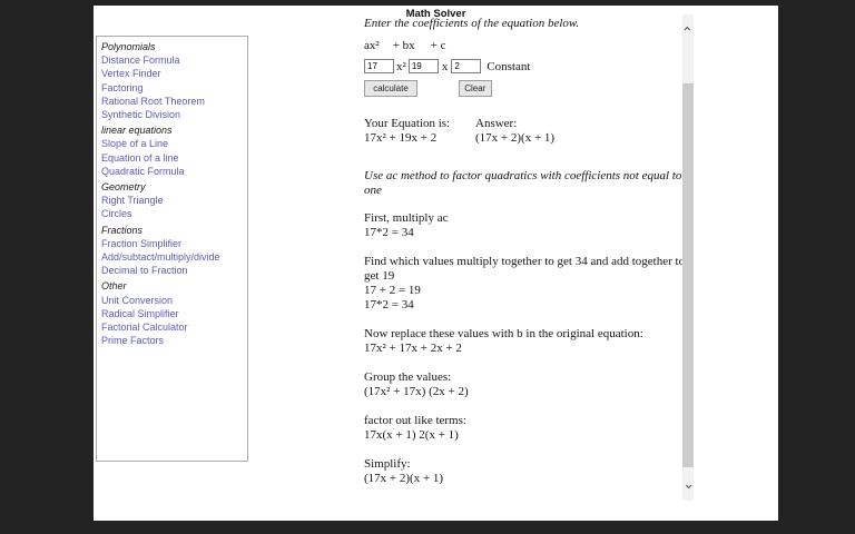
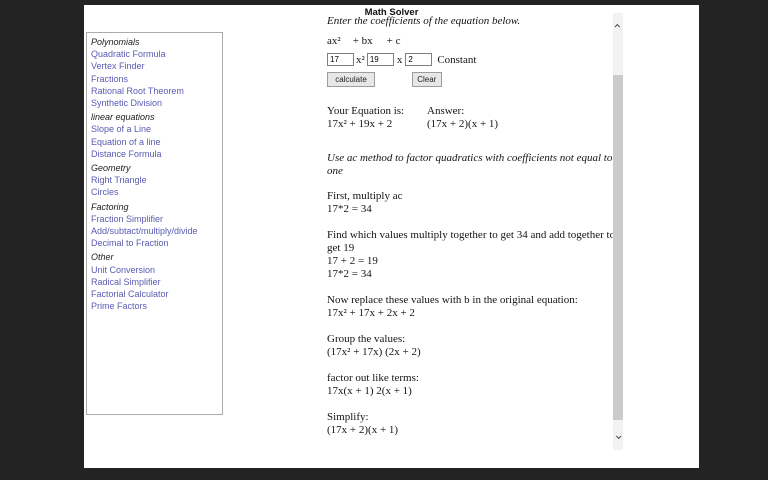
  Math Solver
  Polynomials
- Distance Formula
+ Quadratic Formula
  Vertex Finder
- Factoring
+ Fractions
  Rational Root Theorem
  Synthetic Division
  linear equations
  Slope of a Line
  Equation of a line
- Quadratic Formula
+ Distance Formula
  Geometry
  Right Triangle
  Circles
- Fractions
+ Factoring
  Fraction Simplifier
  Add/subtact/multiply/divide
  Decimal to Fraction
  Other
  Unit Conversion
  Radical Simplifier
  Factorial Calculator
  Prime Factors
  Enter the coefficients of the equation below.
  ax² + bx + c
  17
  x²
  19
  x
  2
  Constant
  calculate Clear
  Your Equation is:
  17x² + 19x + 2
  Answer:
  (17x + 2)(x + 1)
  Use ac method to factor quadratics with coefficients not equal to one
  First, multiply ac
  17*2 = 34
  Find which values multiply together to get 34 and add together t get 19
  17 + 2 = 19
  17*2 = 34
  Now replace these values with b in the original equation:
  17x² + 17x + 2x + 2
  Group the values:
  (17x² + 17x) (2x + 2)
  factor out like terms:
  17x(x + 1) 2(x + 1)
  Simplify:
  (17x + 2)(x + 1)
